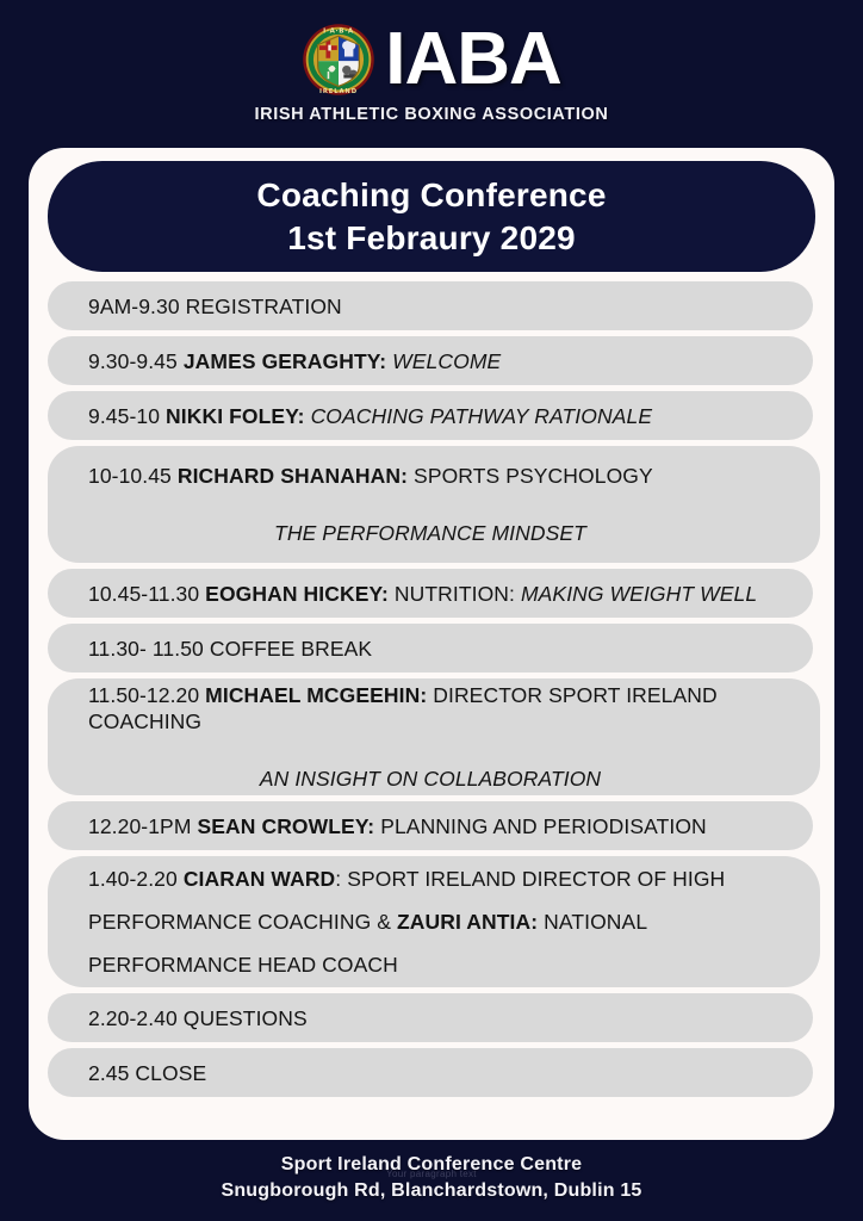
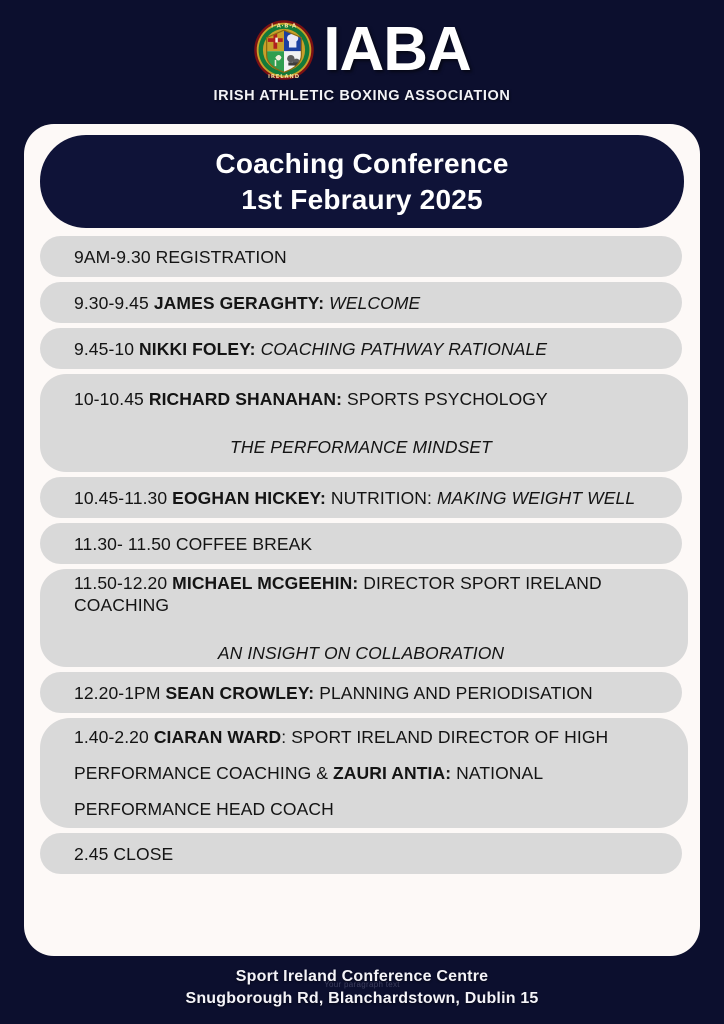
  IABA
  IRISH ATHLETIC BOXING ASSOCIATION
  Coaching Conference
- 1st Febraury 2029
+ 1st Febraury 2025
  9AM-9.30 REGISTRATION
  9.30-9.45 JAMES GERAGHTY: WELCOME
  9.45-10 NIKKI FOLEY: COACHING PATHWAY RATIONALE
  10-10.45 RICHARD SHANAHAN: SPORTS PSYCHOLOGY
  THE PERFORMANCE MINDSET
  10.45-11.30 EOGHAN HICKEY: NUTRITION: MAKING WEIGHT WELL
  11.30- 11.50 COFFEE BREAK
  11.50-12.20 MICHAEL MCGEEHIN: DIRECTOR SPORT IRELAND COACHING
  AN INSIGHT ON COLLABORATION
  12.20-1PM SEAN CROWLEY: PLANNING AND PERIODISATION
  1.40-2.20 CIARAN WARD: SPORT IRELAND DIRECTOR OF HIGH
  PERFORMANCE COACHING & ZAURI ANTIA: NATIONAL
  PERFORMANCE HEAD COACH
- 2.20-2.40 QUESTIONS
  2.45 CLOSE
  Your paragraph text
  Sport Ireland Conference Centre
  Snugborough Rd, Blanchardstown, Dublin 15
